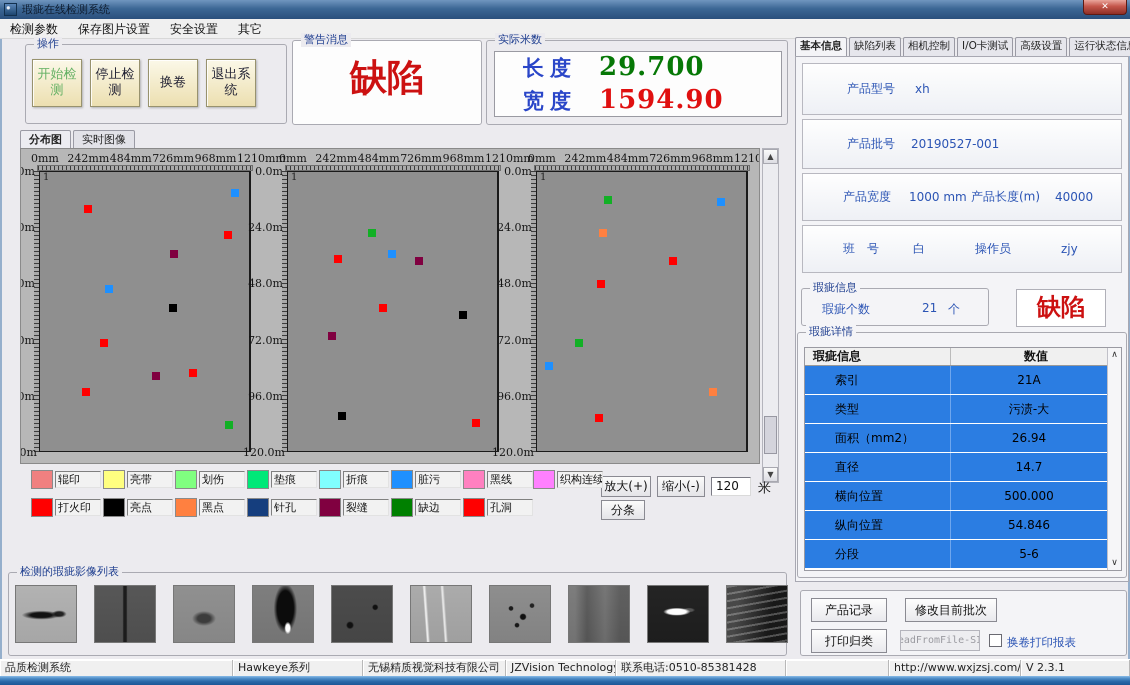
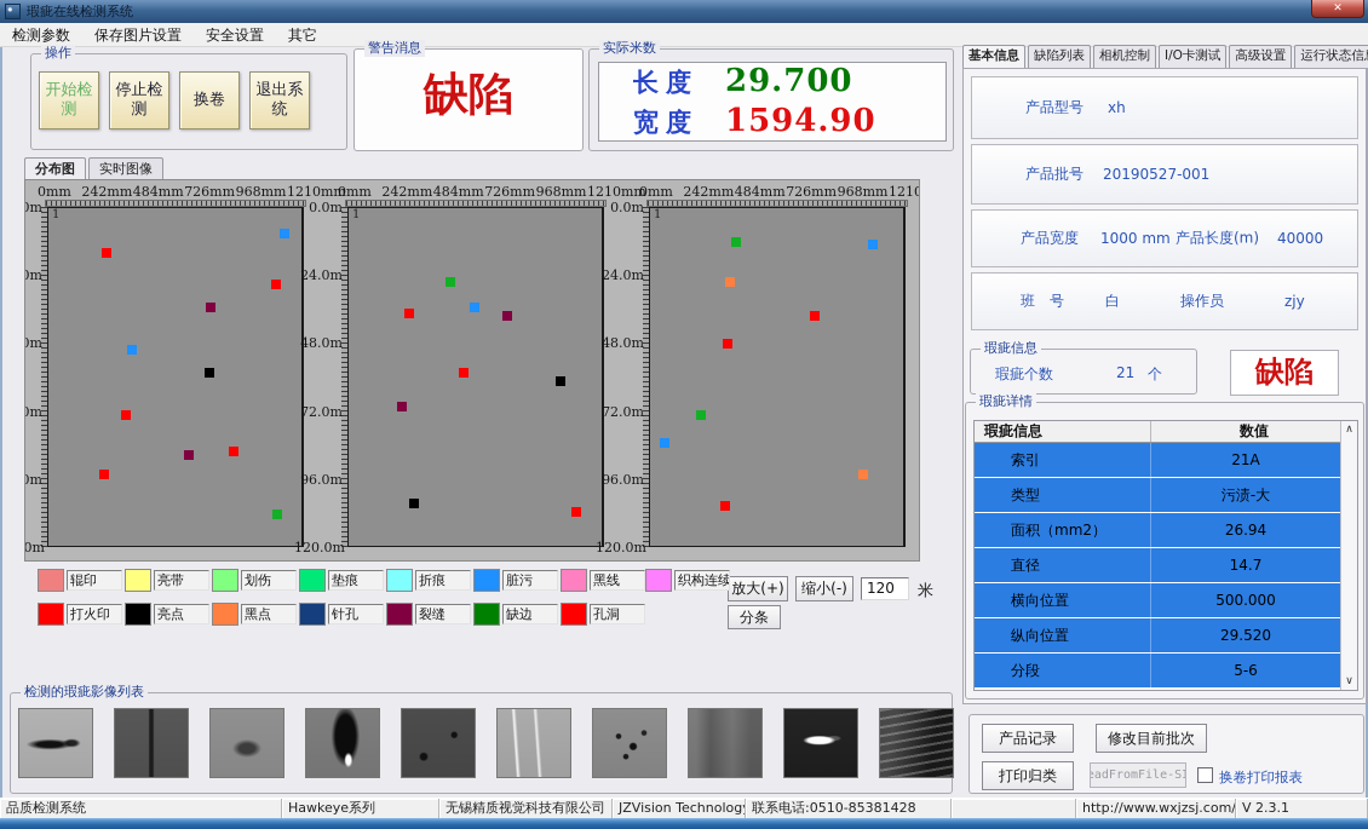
  瑕疵在线检测系统
  ✕
  检测参数
  保存图片设置
  安全设置
  其它
  操作
  开始检测
  停止检测
  换卷
  退出系统
  警告消息
  缺陷
  实际米数
  长度
  29.700
  宽度
  1594.90
  分布图
  实时图像
  0mm
  242mm
  484mm
  726mm
  968mm
  1210mm
  1
  0mm
  242mm
  484mm
  726mm
  968mm
  1210mm
  0.0m
  24.0m
  48.0m
  72.0m
  96.0m
  120.0m
  1
  0mm
  242mm
  484mm
  726mm
  968mm
  0.0m
  24.0m
  48.0m
  72.0m
  96.0m
  120.0m
  1
- ▲
- ▼
  放大(+)
  缩小(-)
  120
  米
  分条
  检测的瑕疵影像列表
  品质检测系统
  Hawkeye系列
  无锡精质视觉科技有限公司
  联系电话:0510-85381428
  http://www.wxjzsj.com/
  V 2.3.1
  基本信息
  缺陷列表
  相机控制
  I/O卡测试
  高级设置
  运行状态信
  产品型号
  xh
  产品批号
  20190527-001
  产品宽度
  1000 mm
  产品长度(m)
  40000
  班 号
  白
  操作员
  zjy
  瑕疵信息
  瑕疵个数
  21
  个
  缺陷
  瑕疵详情
  瑕疵信息
  数值
  索引
  21A
  类型
  污渍-大
  面积（mm2）
  26.94
  直径
  14.7
  横向位置
  500.000
  纵向位置
- 54.846
+ 29.520
  分段
  5-6
  ∧
  ∨
  产品记录
  修改目前批次
  打印归类
  eadFromFile-SI
  换卷打印报表
  辊印
  亮带
  划伤
  垫痕
  折痕
  脏污
  黑线
  织构连续
  打火印
  亮点
  黑点
  针孔
  裂缝
  缺边
  孔洞
